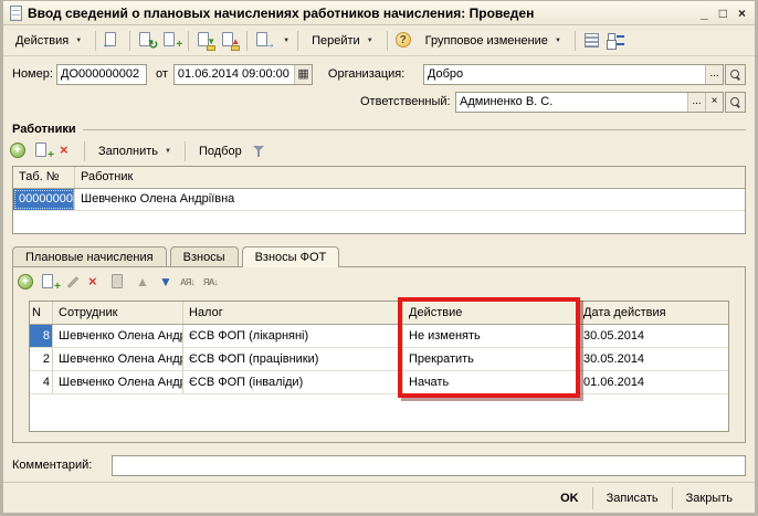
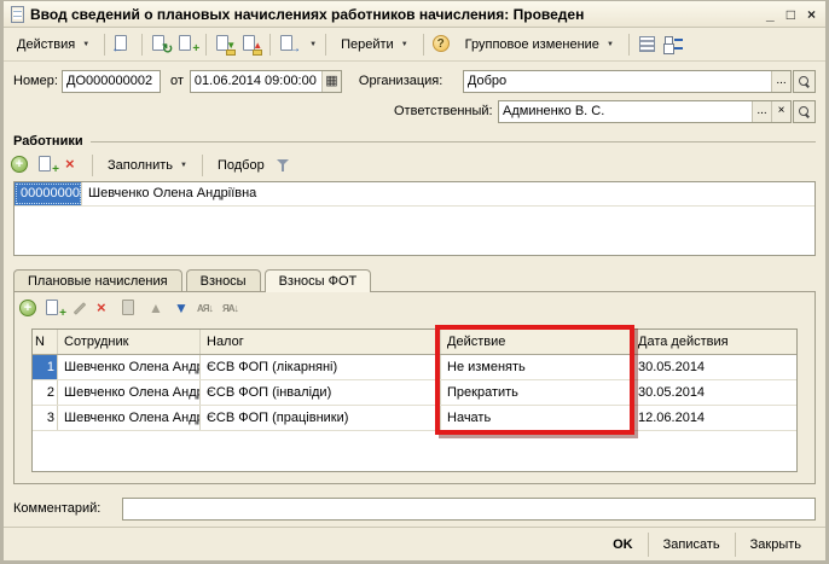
  Ввод сведений о плановых начислениях работников начисления: Проведен
  _
  □
  ×
  Действия
  ←
  ↻
  +
  ▼
  ▲
  →
  Перейти
  ?
  Групповое изменение
  Номер:
  ДО000000002
  от
  01.06.2014 09:00:00
  ▦
  Организация:
  Добро
  ...
  Ответственный:
  Админенко В. С.
  ...
  ×
  Работники
  +
  +
  ×
  Заполнить
  Подбор
- Таб. №
- Работник
  00000000
  Шевченко Олена Андріївна
  Плановые начисления
  Взносы
  Взносы ФОТ
  +
  +
  ×
  ▲
  ▼
  АЯ
  ЯА
  N
  Сотрудник
  Налог
  Действие
  Дата действия
- 8
+ 1
  Шевченко Олена Андр
  ЄСВ ФОП (лікарняні)
  Не изменять
  30.05.2014
  2
  Шевченко Олена Андр
- ЄСВ ФОП (працівники)
+ ЄСВ ФОП (інваліди)
  Прекратить
  30.05.2014
- 4
+ 3
  Шевченко Олена Андр
- ЄСВ ФОП (інваліди)
+ ЄСВ ФОП (працівники)
  Начать
- 01.06.2014
+ 12.06.2014
  Комментарий:
  OK
  Записать
  Закрыть
